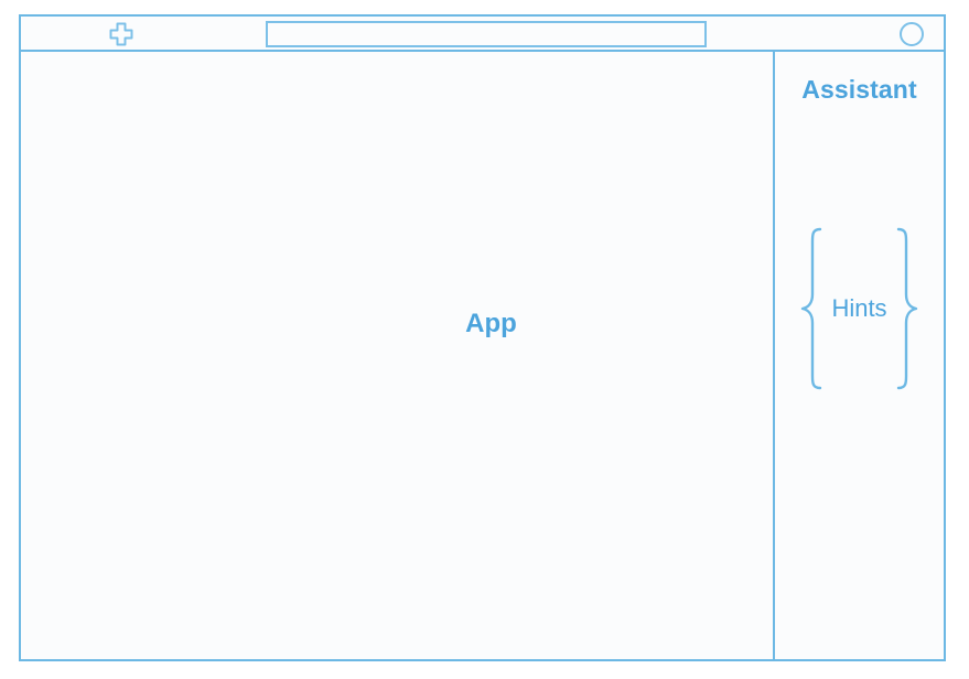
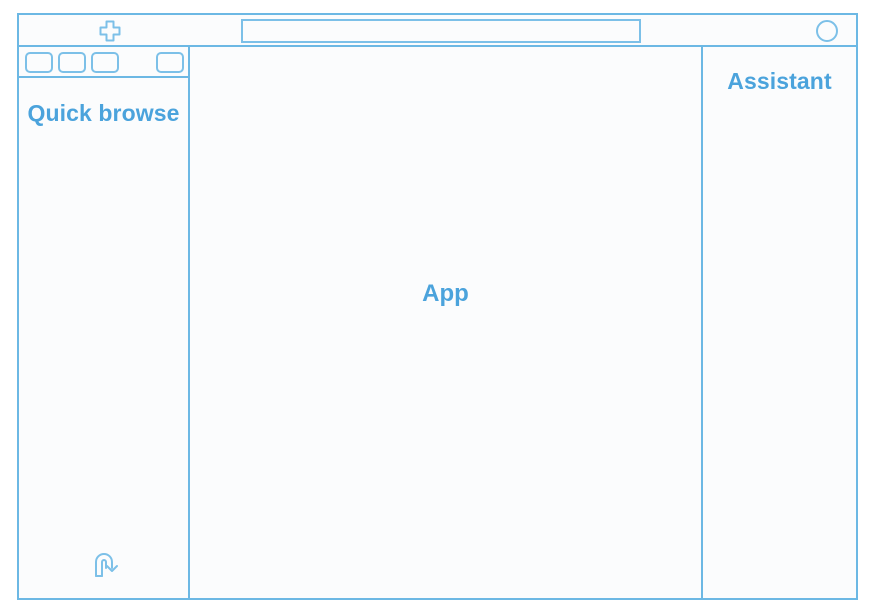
+ Quick browse
  App
  Assistant
- Hints
